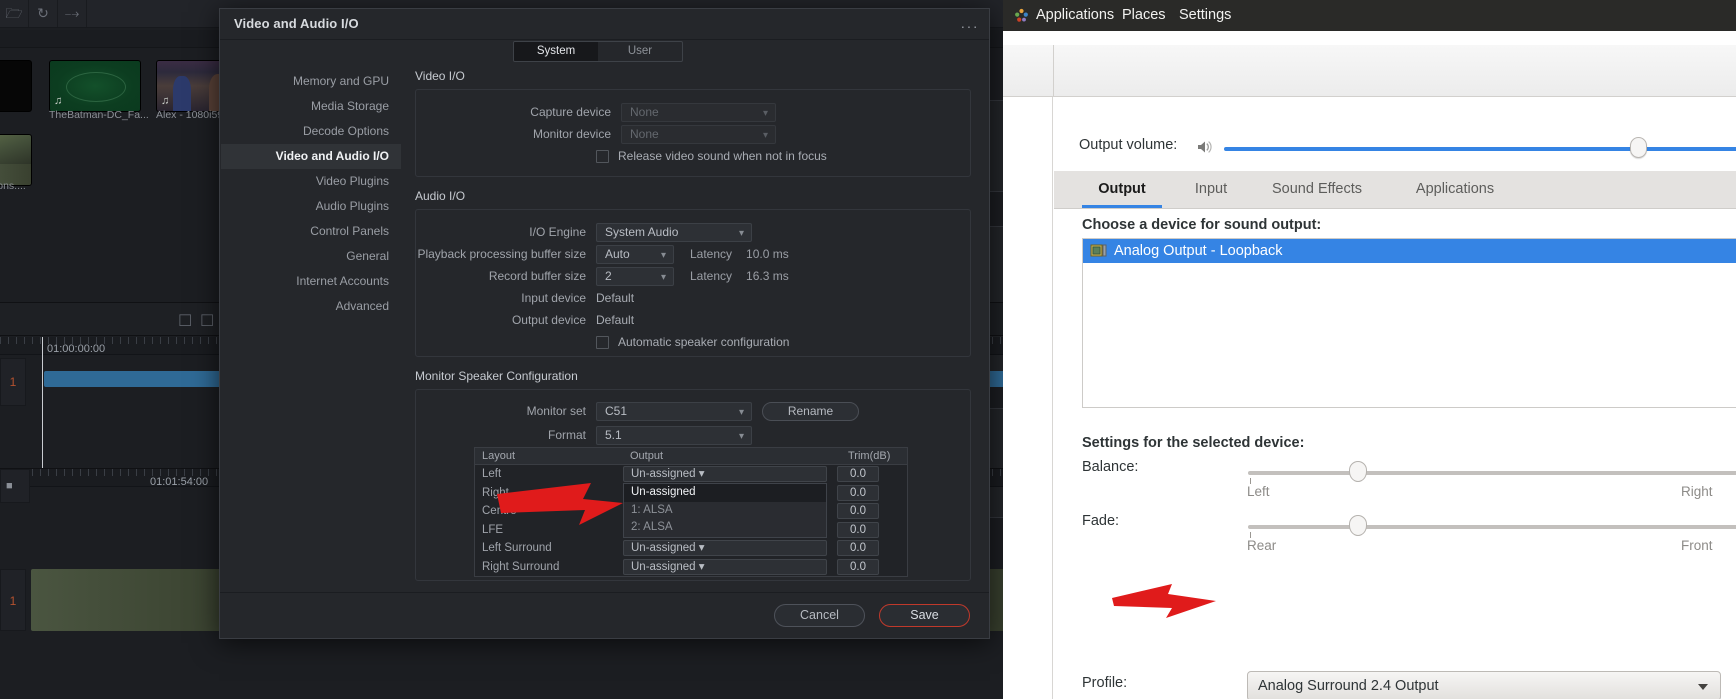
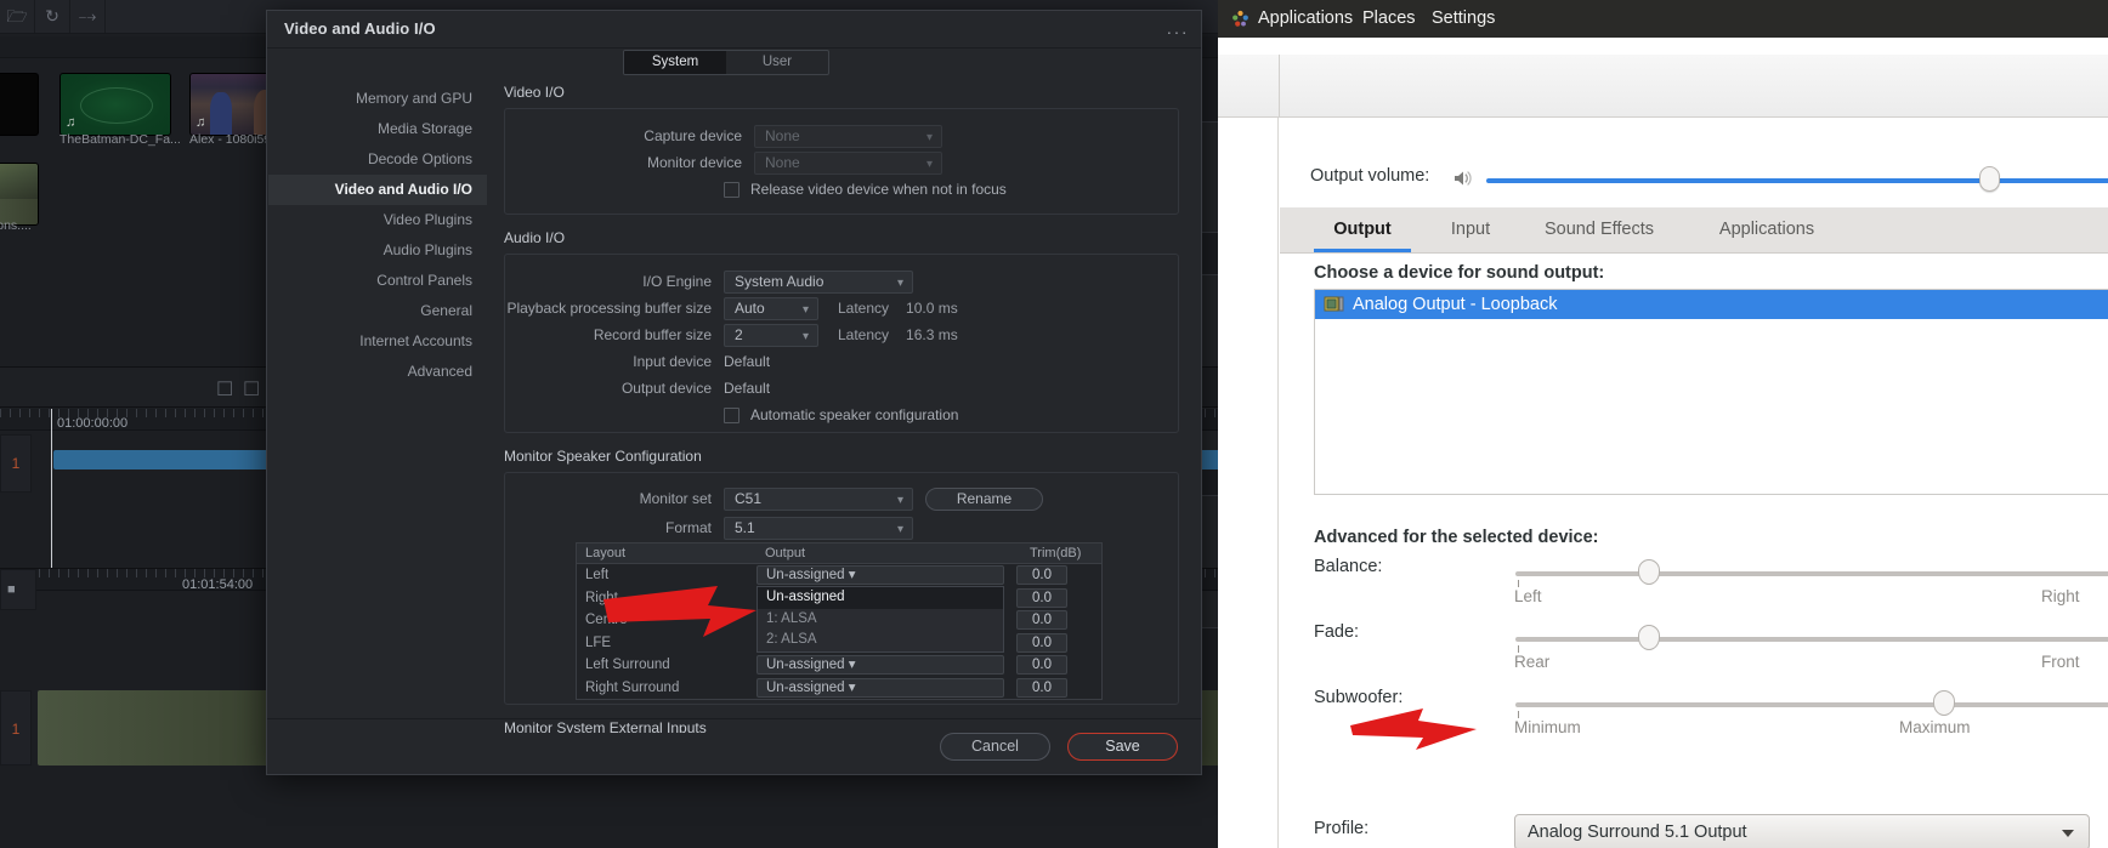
  🗁
  ↻
  ⤍
  ♫
  TheBatman-DC_Fa...
  ♫
  Alex - 1080i5
  ons....
  ☐
  ☐
  01:00:00:00
  1
  01:01:54:00
  ■
  1
  Video and Audio I/O
  ···
  System
  User
  Memory and GPU
  Media Storage
  Decode Options
  Video and Audio I/O
  Video Plugins
  Audio Plugins
  Control Panels
  General
  Internet Accounts
  Advanced
  Video I/O
  Capture device
  None
  ▾
  Monitor device
  None
  ▾
- Release video sound when not in focus
+ Release video device when not in focus
  Audio I/O
  I/O Engine
  System Audio
  ▾
  Playback processing buffer size
  Auto
  ▾
  Latency
  10.0 ms
  Record buffer size
  2
  ▾
  Latency
  16.3 ms
  Input device
  Default
  Output device
  Default
  Automatic speaker configuration
  Monitor Speaker Configuration
  Monitor set
  C51
  ▾
  Rename
  Format
  5.1
  ▾
  Layout
  Output
  Trim(dB)
  Left
  Un-assigned ▾
  0.0
  Right
  0.0
  0.0
  LFE
  0.0
  Left Surround
  Un-assigned ▾
  0.0
  Right Surround
  Un-assigned ▾
  0.0
  Un-assigned
  1: ALSA
  2: ALSA
+ Monitor System External Inputs
  Cancel
  Save
  Output volume:
  Output
  Input
  Sound Effects
  Applications
  Choose a device for sound output:
  Analog Output - Loopback
- Settings for the selected device:
+ Advanced for the selected device:
  Balance:
  Left
  Right
  Fade:
  Rear
  Front
+ Subwoofer:
+ Minimum
+ Maximum
  Profile:
- Analog Surround 2.4 Output
+ Analog Surround 5.1 Output
  Applications
  Places
  Settings
